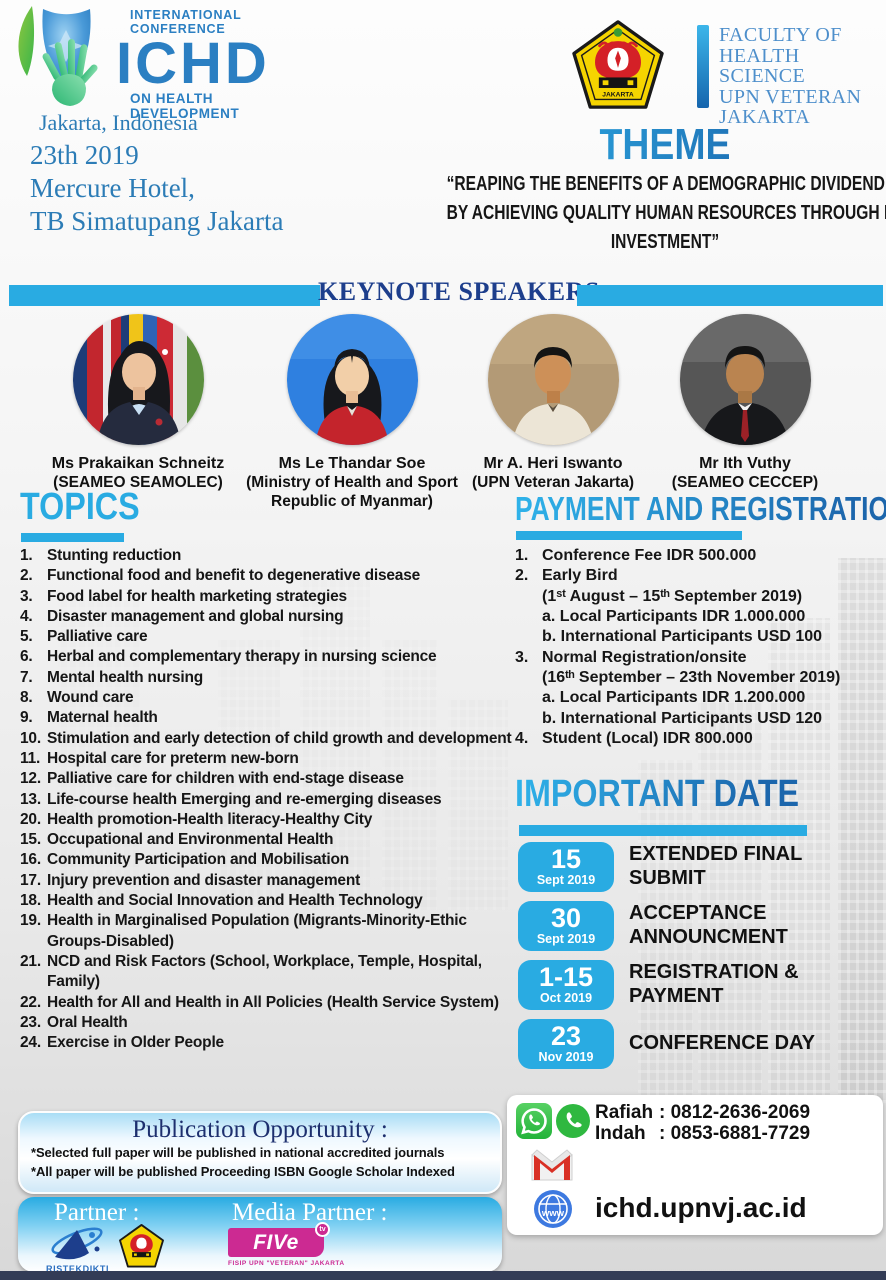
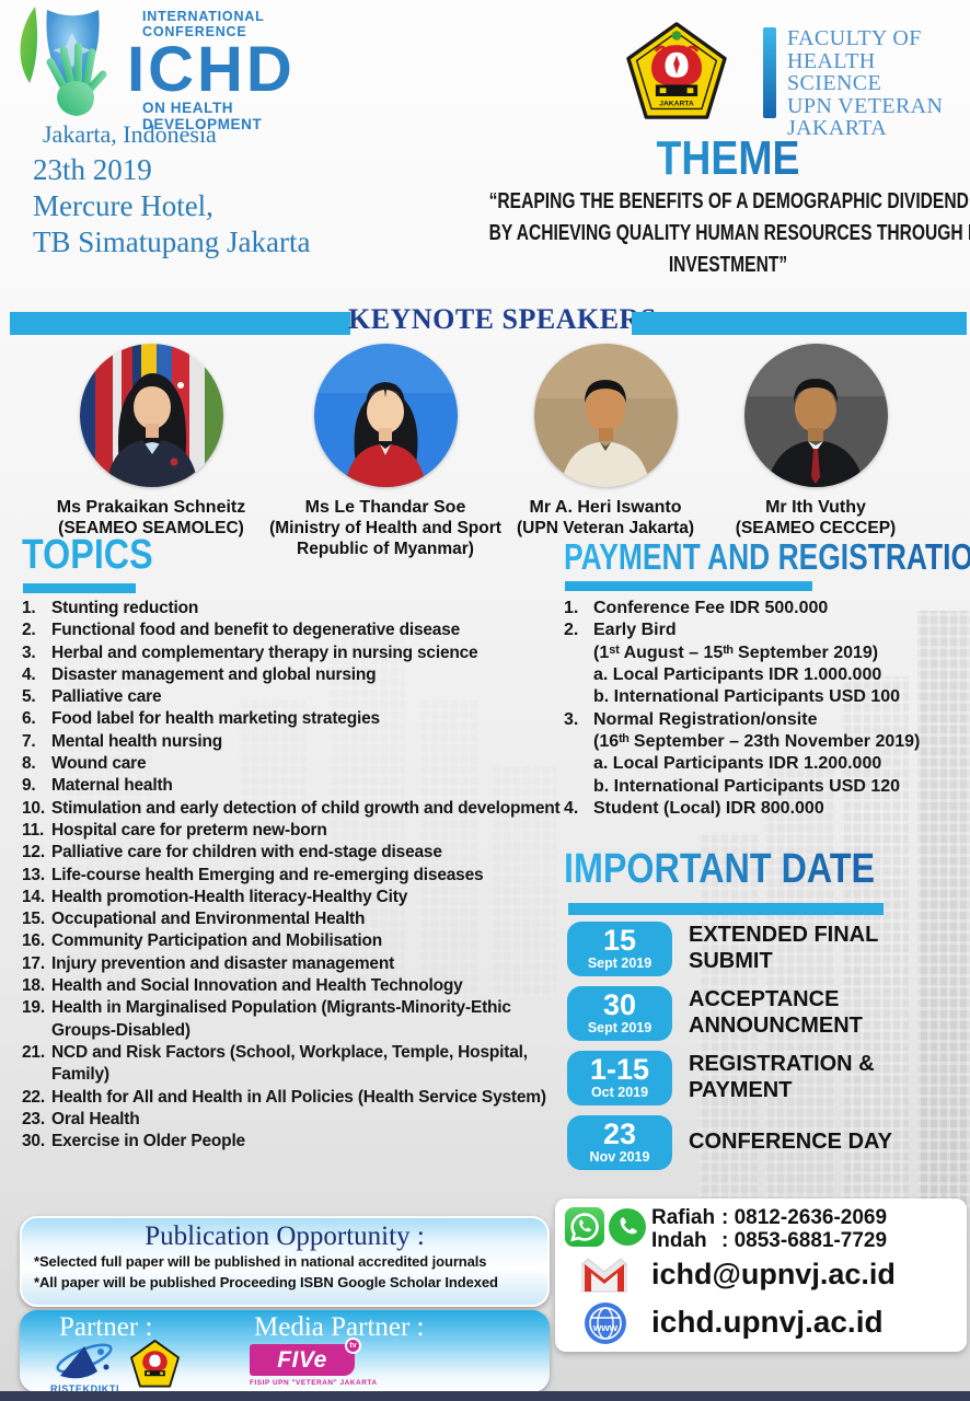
  INTERNATIONAL CONFERENCE
  ICHD
  ON HEALTH DEVELOPMENT
  Jakarta, Indonesia
  23th 2019
  Mercure Hotel,
  TB Simatupang Jakarta
  FACULTY OF
  HEALTH SCIENCE
  UPN VETERAN
  JAKARTA
  THEME
  “REAPING THE BENEFITS OF A DEMOGRAPHIC DIVIDEND
  BY ACHIEVING QUALITY HUMAN RESOURCES THROUGH
  INVESTMENT”
  KEYNOTE SPEAKER
  Ms Prakaikan Schneitz
  (SEAMEO SEAMOLEC)
  Ms Le Thandar Soe
  (Ministry of Health and Sport Republic of Myanmar)
  Mr A. Heri Iswanto
  (UPN Veteran Jakarta)
  Mr Ith Vuthy
  (SEAMEO CECCEP)
  TOPICS
  1.
  Stunting reduction
  2.
  Functional food and benefit to degenerative disease
  3.
- Food label for health marketing strategies
+ Herbal and complementary therapy in nursing science
  4.
  Disaster management and global nursing
  5.
  Palliative care
  6.
- Herbal and complementary therapy in nursing science
+ Food label for health marketing strategies
  7.
  Mental health nursing
  8.
  Wound care
  9.
  Maternal health
  10.
  Stimulation and early detection of child growth and development
  11.
  Hospital care for preterm new-born
  12.
  Palliative care for children with end-stage disease
  13.
  Life-course health Emerging and re-emerging diseases
- 20.
+ 14.
  Health promotion-Health literacy-Healthy City
  15.
  Occupational and Environmental Health
  16.
  Community Participation and Mobilisation
  17.
  Injury prevention and disaster management
  18.
  Health and Social Innovation and Health Technology
  19.
  Health in Marginalised Population (Migrants-Minority-Ethic Groups-Disabled)
  21.
  NCD and Risk Factors (School, Workplace, Temple, Hospital, Family)
  22.
  Health for All and Health in All Policies (Health Service System)
  23.
  Oral Health
- 24.
+ 30.
  Exercise in Older People
  PAYMENT AND REGISTRATIO
  1.
  Conference Fee IDR 500.000
  2.
  Early Bird
  (1ˢᵗ August – 15ᵗʰ September 2019)
  a. Local Participants IDR 1.000.000
  b. International Participants USD 100
  3.
  Normal Registration/onsite
  (16ᵗʰ September – 23th November 2019)
  a. Local Participants IDR 1.200.000
  b. International Participants USD 120
  4.
  Student (Local) IDR 800.000
  IMPORTANT DATE
  15
  Sept 2019
  EXTENDED FINAL
  SUBMIT
  30
  Sept 2019
  ACCEPTANCE
  ANNOUNCMENT
  1-15
  Oct 2019
  REGISTRATION &
  PAYMENT
  23
  Nov 2019
  CONFERENCE DAY
  Publication Opportunity :
  *Selected full paper will be published in national accredited journals
  *All paper will be published Proceeding ISBN Google Scholar Indexed
  Partner :
  Media Partner :
  RISTEKDIKTI
  FIVe
  Rafiah
  : 0812-2636-2069
  Indah
  : 0853-6881-7729
+ ichd@upnvj.ac.id
  www
  ichd.upnvj.ac.id
